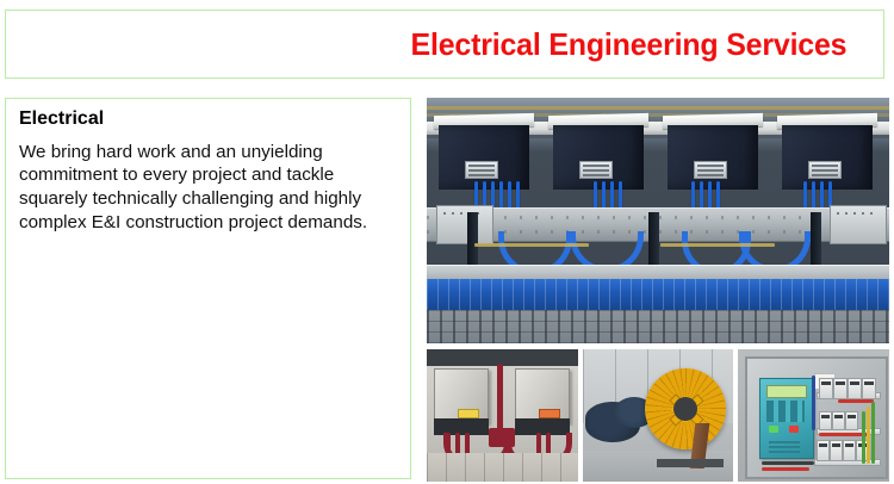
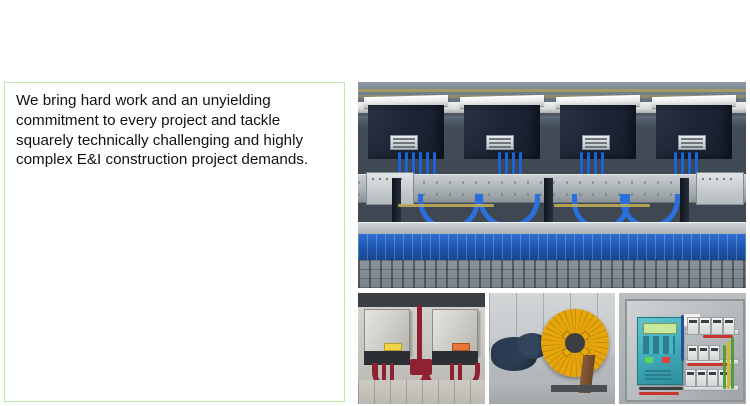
- Electrical Engineering Services
- Electrical
  We bring hard work and an unyielding commitment to every project and tackle squarely technically challenging and highly complex E&I construction project demands.
